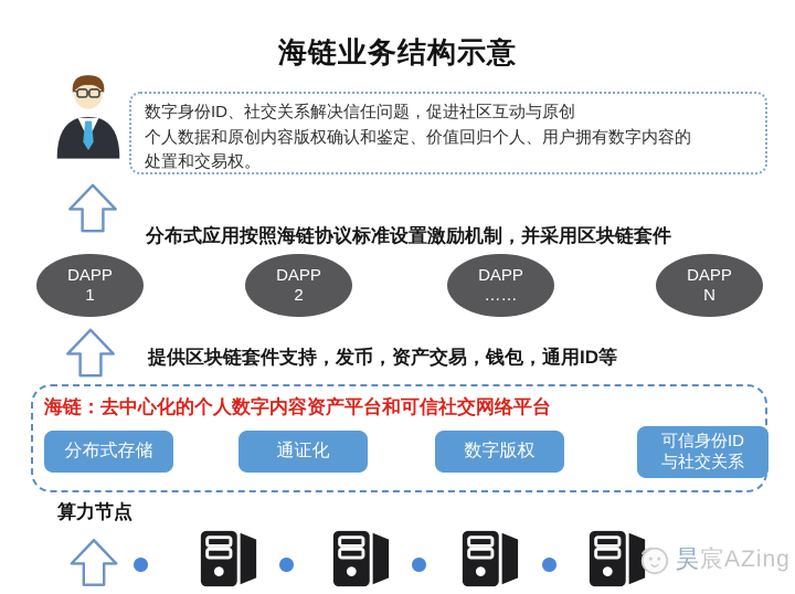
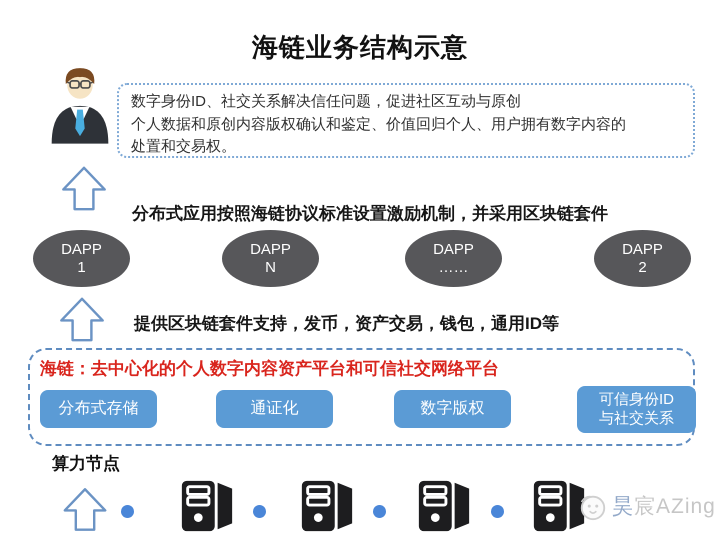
  海链业务结构示意
  数字身份ID、社交关系解决信任问题，促进社区互动与原创
  个人数据和原创内容版权确认和鉴定、价值回归个人、用户拥有数字内容的
  处置和交易权。
  分布式应用按照海链协议标准设置激励机制，并采用区块链套件
  DAPP
  1
  DAPP
- 2
+ N
  DAPP
  ……
  DAPP
- N
+ 2
  提供区块链套件支持，发币，资产交易，钱包，通用ID等
  海链：去中心化的个人数字内容资产平台和可信社交网络平台
  分布式存储
  通证化
  数字版权
  可信身份ID
  与社交关系
  算力节点
  昊宸AZing
